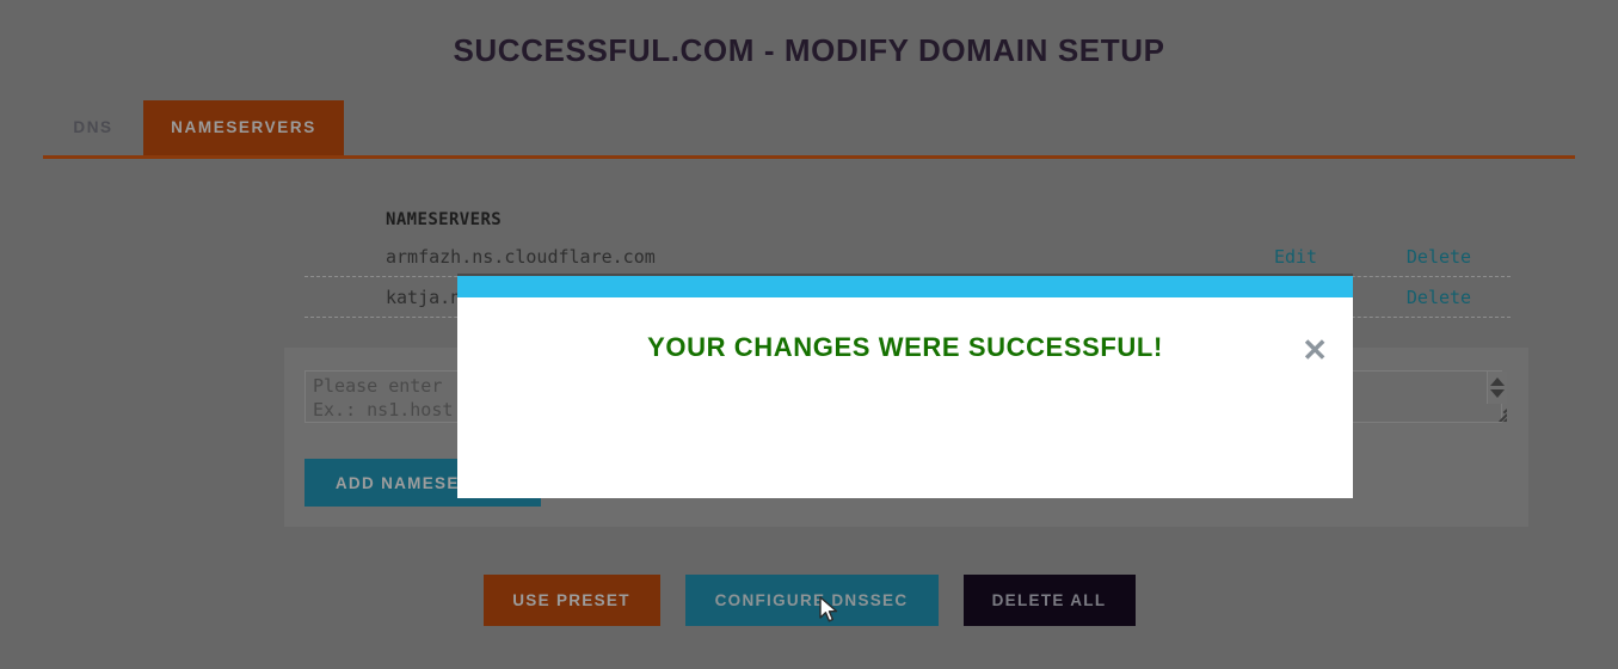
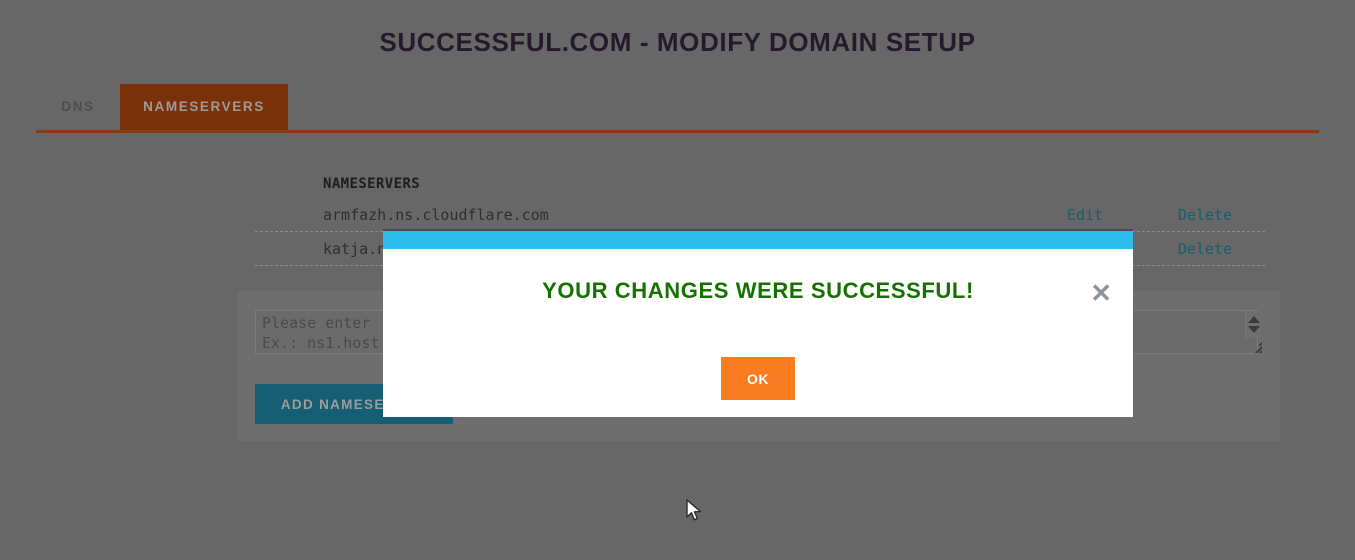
  SUCCESSFUL.COM - MODIFY DOMAIN SETUP
  DNS
  NAMESERVERS
  NAMESERVERS
  armfazh.ns.cloudflare.com
  Edit
  Delete
  katja.n
  Delete
  Please enter Ex.: ns1.host
- USE PRESET
- CONFIGURE DNSSEC
- DELETE ALL
  ✕
  YOUR CHANGES WERE SUCCESSFUL!
+ OK
